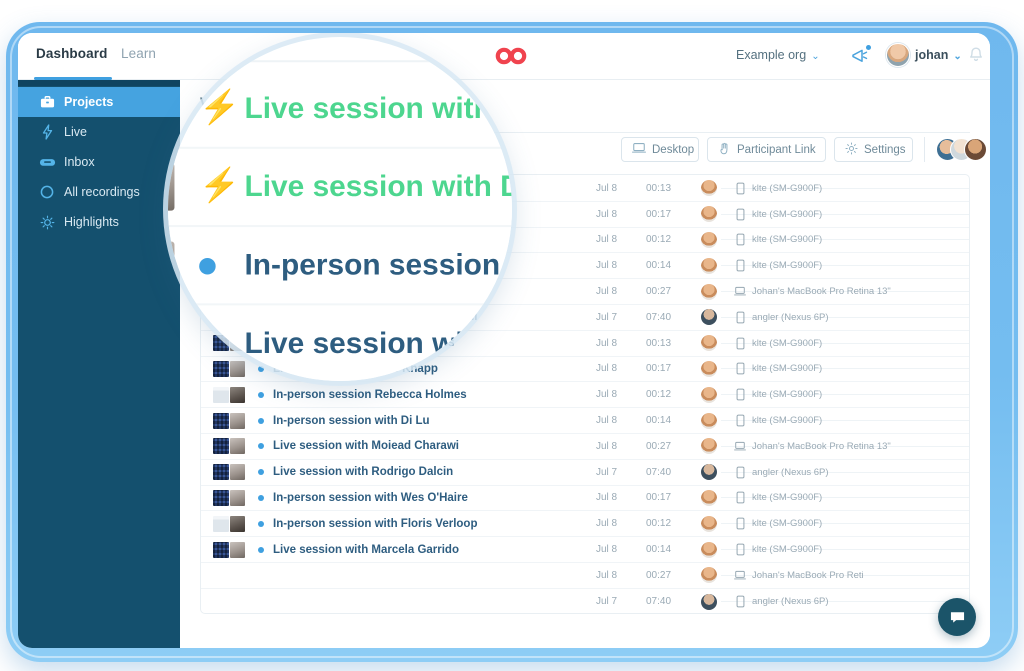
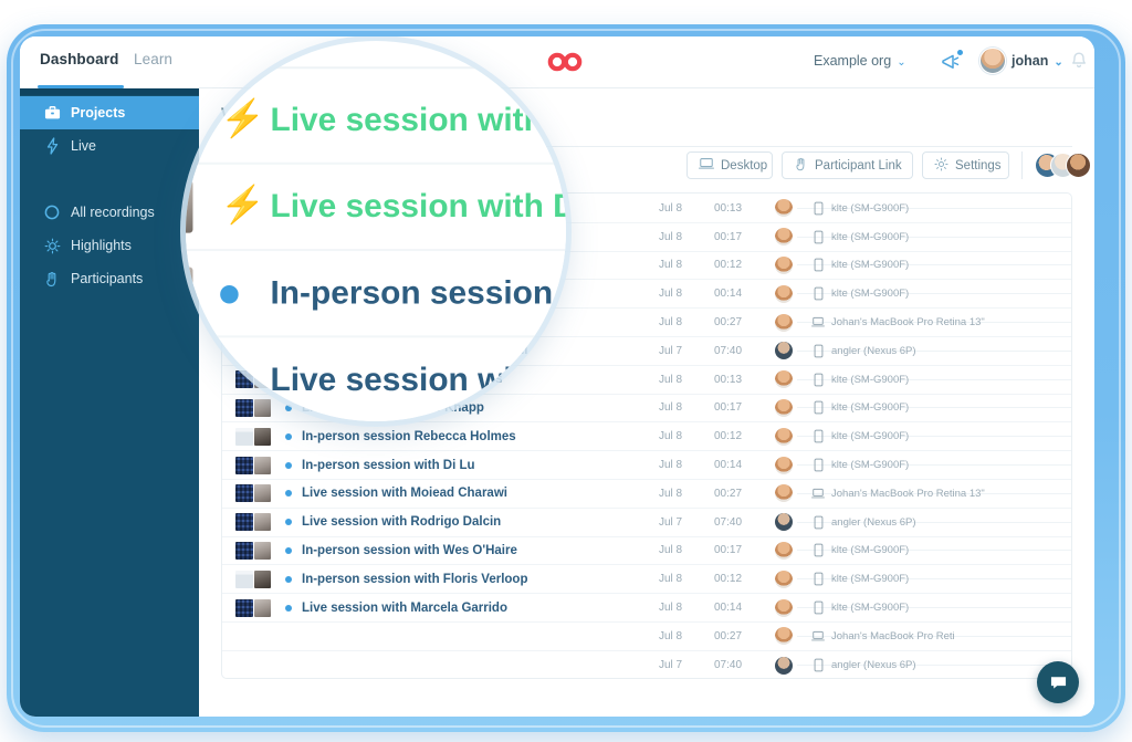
  Dashboard
  Learn
  Example org ⌄
  johan ⌄
  Projects
  Live
- Inbox
  All recordings
  Highlights
+ Participants
  Desktop
  Participant Link
  Settings
  Jul 8
  00:13
  klte (SM-G900F)
  Jul 8
  00:17
  klte (SM-G900F)
  Jul 8
  00:12
  klte (SM-G900F)
  Jul 8
  00:14
  klte (SM-G900F)
  Jul 8
  00:27
  Johan's MacBook Pro Retina 13"
  Jul 7
  07:40
  angler (Nexus 6P)
  Jul 8
  00:13
  klte (SM-G900F)
  Jul 8
  00:17
  klte (SM-G900F)
  In-person session Rebecca Holmes
  Jul 8
  00:12
  klte (SM-G900F)
  In-person session with Di Lu
  Jul 8
  00:14
  klte (SM-G900F)
  Live session with Moiead Charawi
  Jul 8
  00:27
  Johan's MacBook Pro Retina 13"
  Live session with Rodrigo Dalcin
  Jul 7
  07:40
  angler (Nexus 6P)
  In-person session with Wes O'Haire
  Jul 8
  00:17
  klte (SM-G900F)
  In-person session with Floris Verloop
  Jul 8
  00:12
  klte (SM-G900F)
  Live session with Marcela Garrido
  Jul 8
  00:14
  klte (SM-G900F)
  Jul 8
  00:27
  Johan's MacBook Pro Reti
  Jul 7
  07:40
  angler (Nexus 6P)
  ⚡
  ⚡
